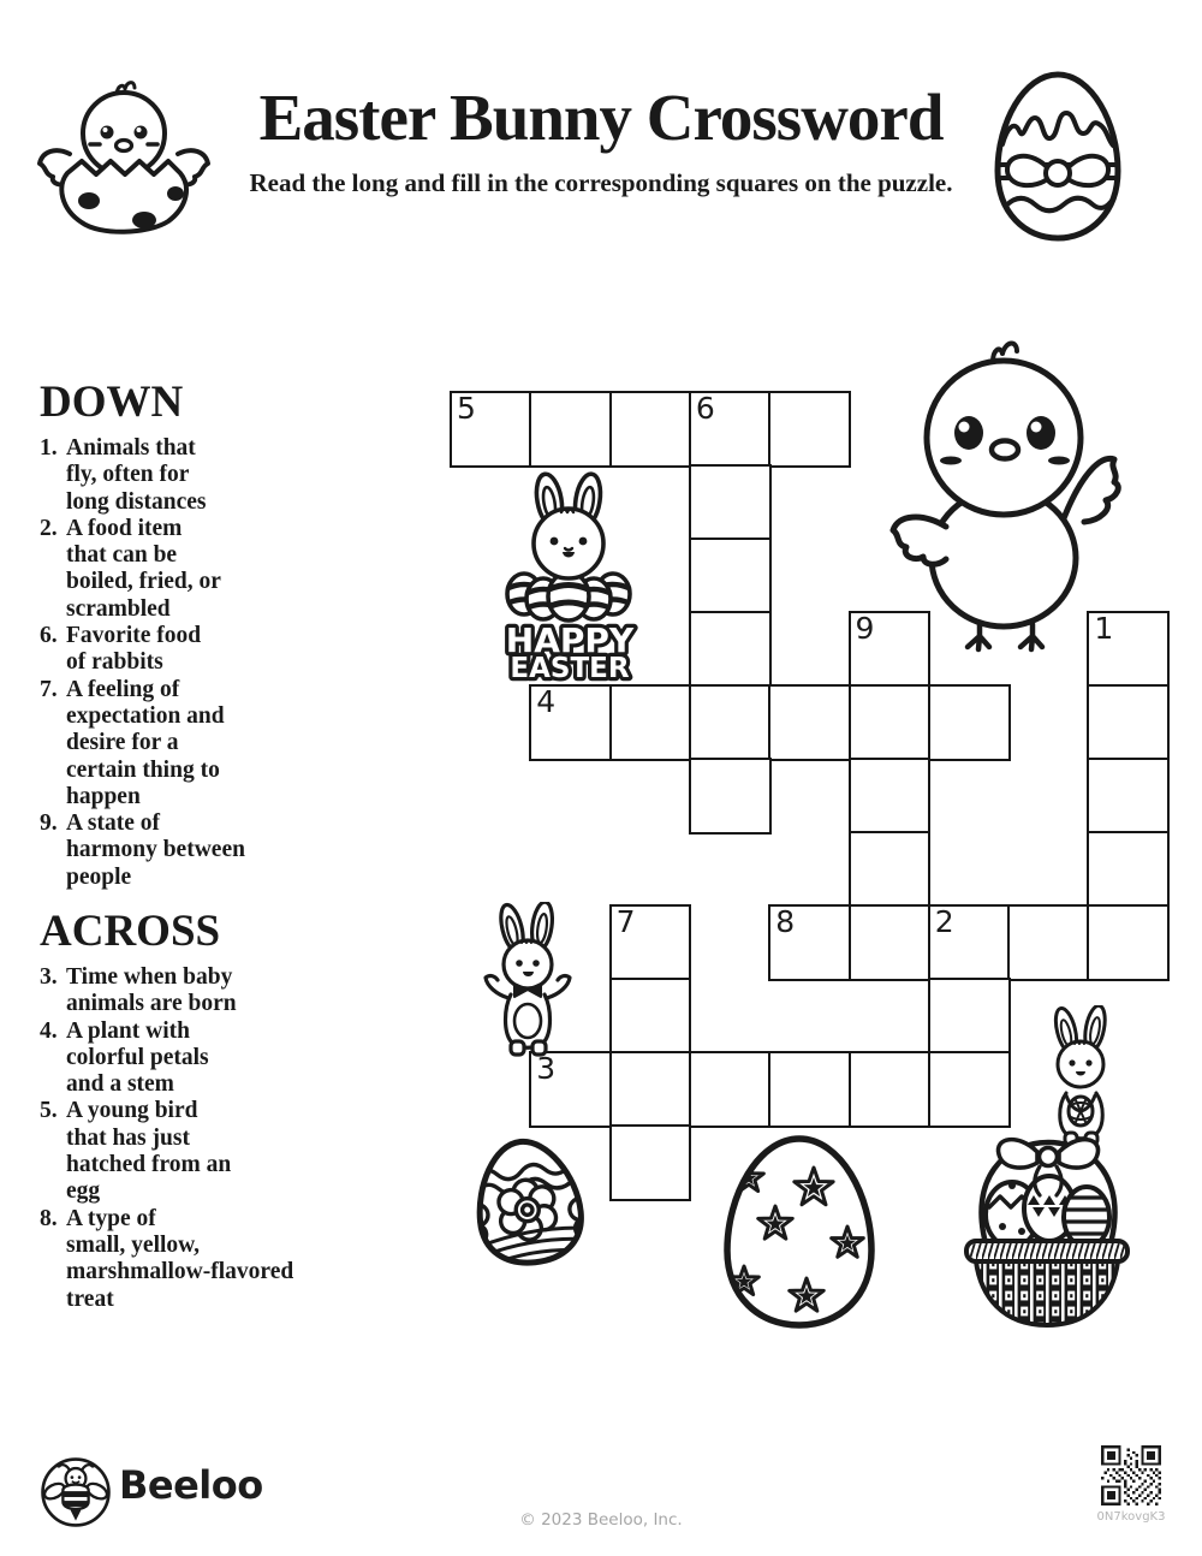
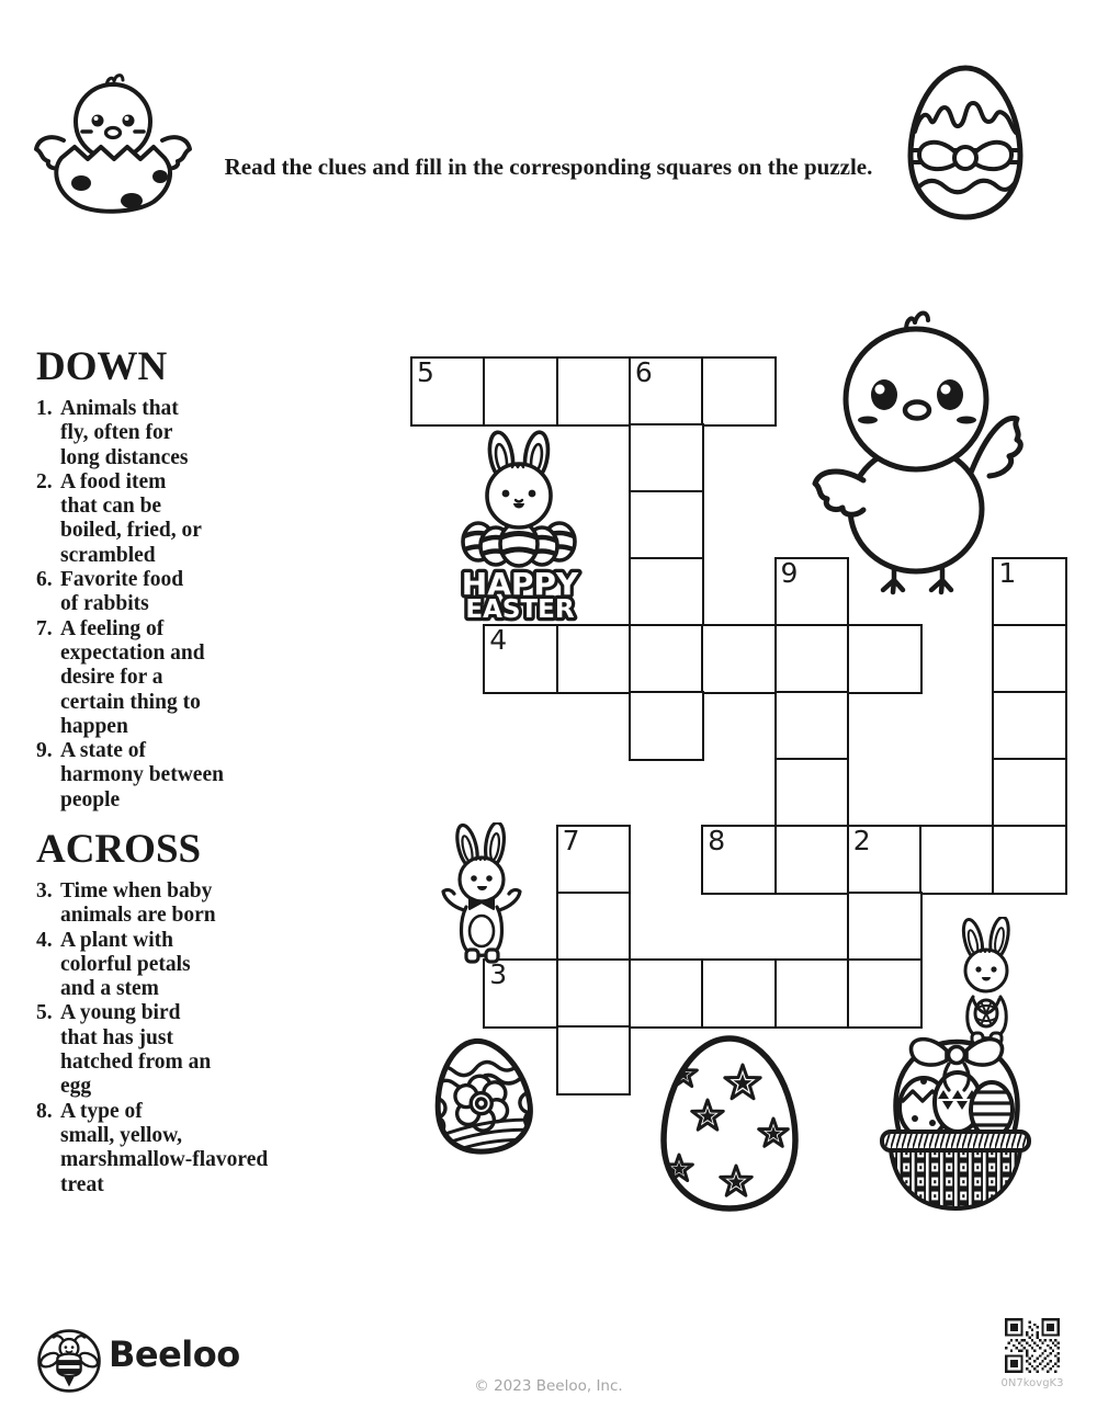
- Easter Bunny Crossword
- Read the long and fill in the corresponding squares on the puzzle.
+ Read the clues and fill in the corresponding squares on the puzzle.
  DOWN
  1.
  Animals that
  fly, often for
  long distances
  2.
  A food item
  that can be
  boiled, fried, or
  scrambled
  6.
  Favorite food
  of rabbits
  7.
  A feeling of
  expectation and
  desire for a
  certain thing to
  happen
  9.
  A state of
  harmony between
  people
  ACROSS
  3.
  Time when baby
  animals are born
  4.
  A plant with
  colorful petals
  and a stem
  5.
  A young bird
  that has just
  hatched from an
  egg
  8.
  A type of
  small, yellow,
  marshmallow-flavored
  treat
  5
  6
  9
  1
  4
  7
  8
  2
  3
  HAPPY
  EASTER
  Beeloo
  © 2023 Beeloo, Inc.
  0N7kovgK3
